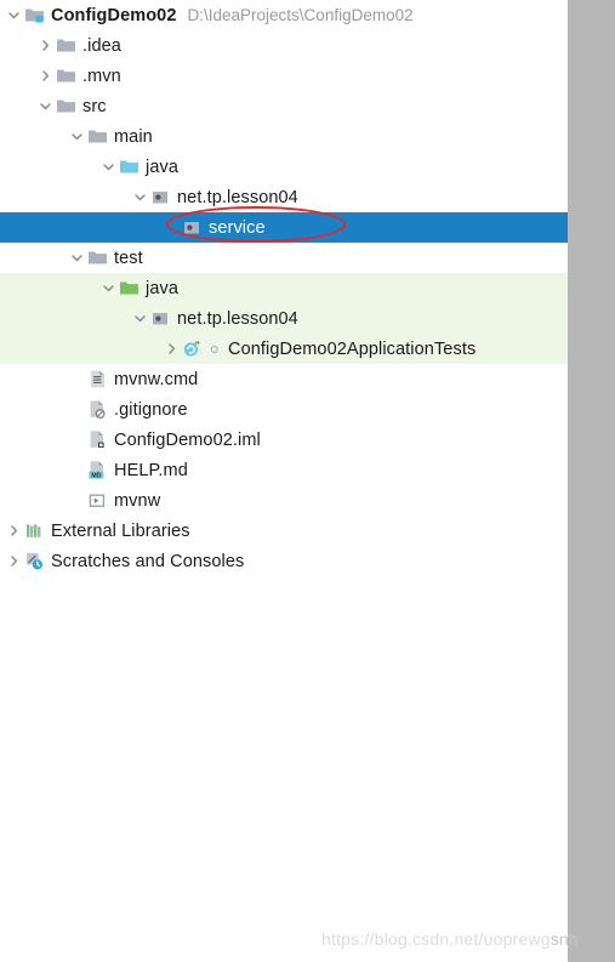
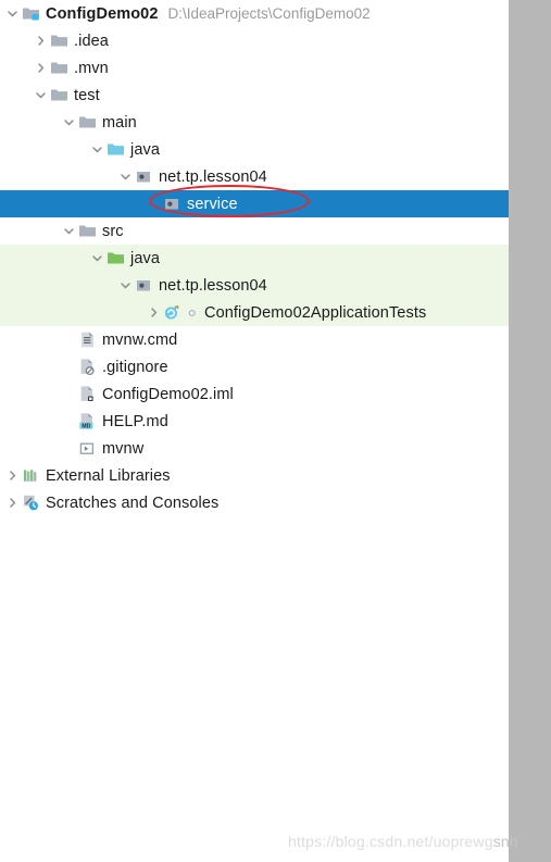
  ConfigDemo02
  D:\IdeaProjects\ConfigDemo02
  .idea
  .mvn
- src
+ test
  main
  java
  net.tp.lesson04
  service
- test
+ src
  java
  net.tp.lesson04
  ConfigDemo02ApplicationTests
  mvnw.cmd
  .gitignore
  ConfigDemo02.iml
  HELP.md
  mvnw
  External Libraries
  Scratches and Consoles
  https://blog.csdn.net/uoprewgsnh
